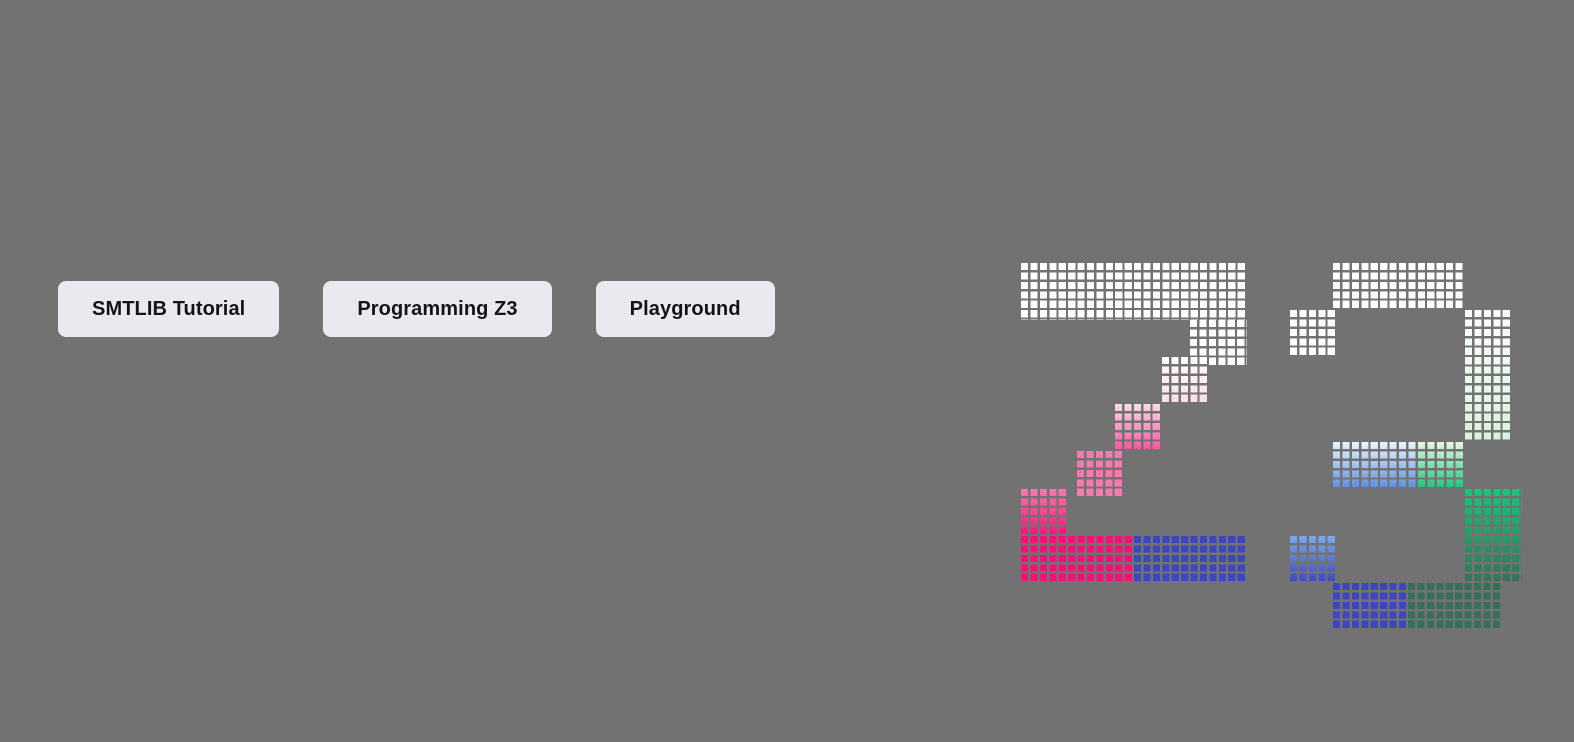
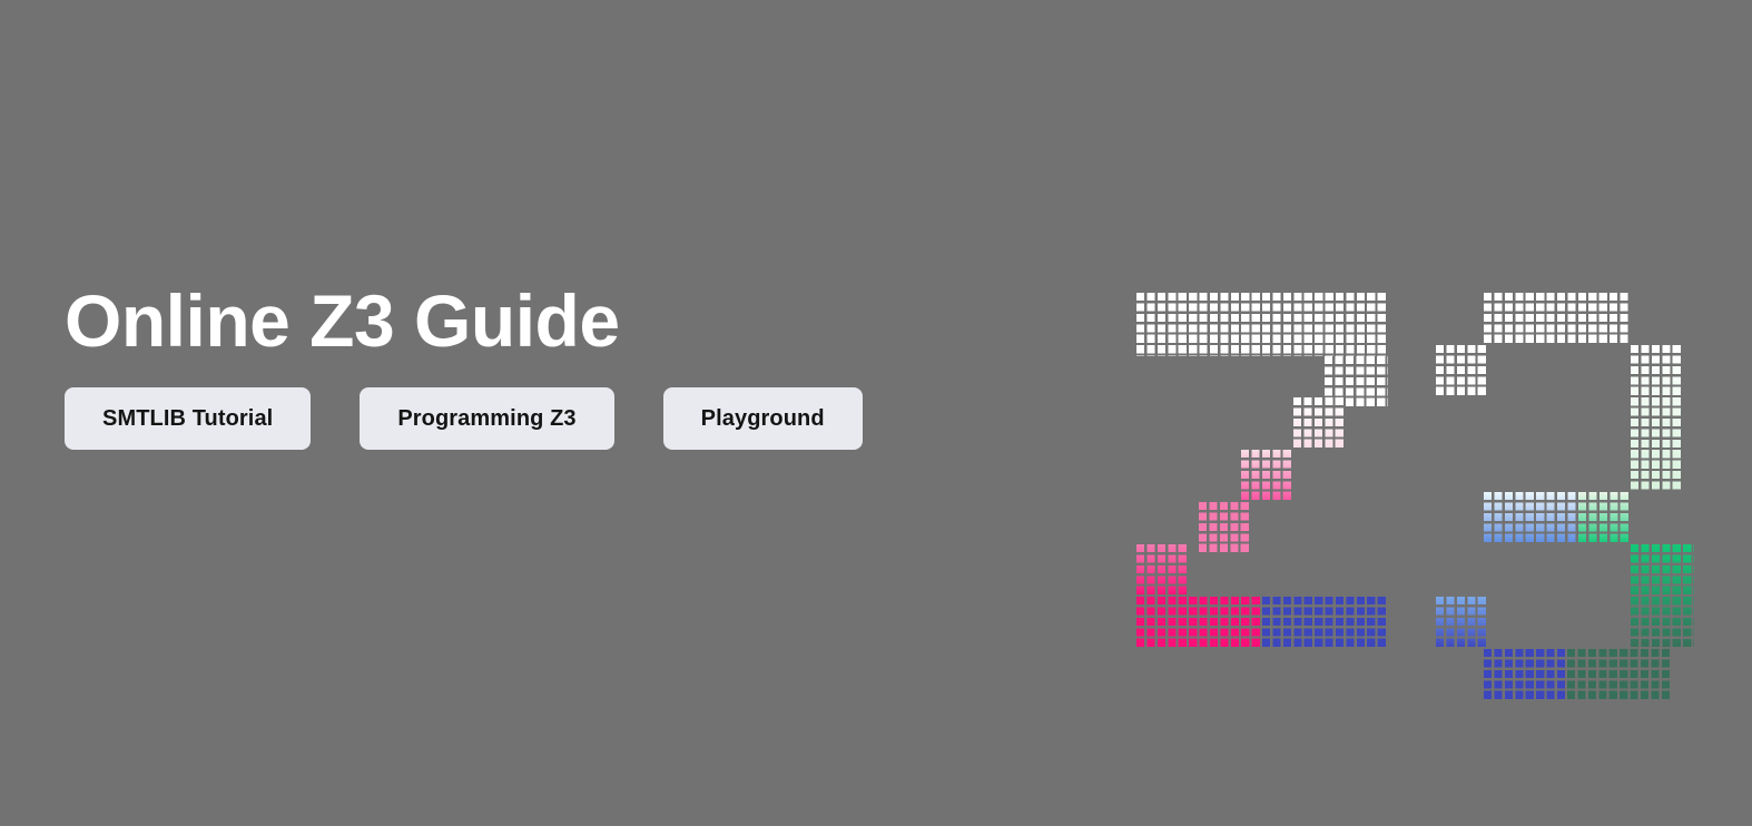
+ Online Z3 Guide
  SMTLIB Tutorial
  Programming Z3
  Playground
